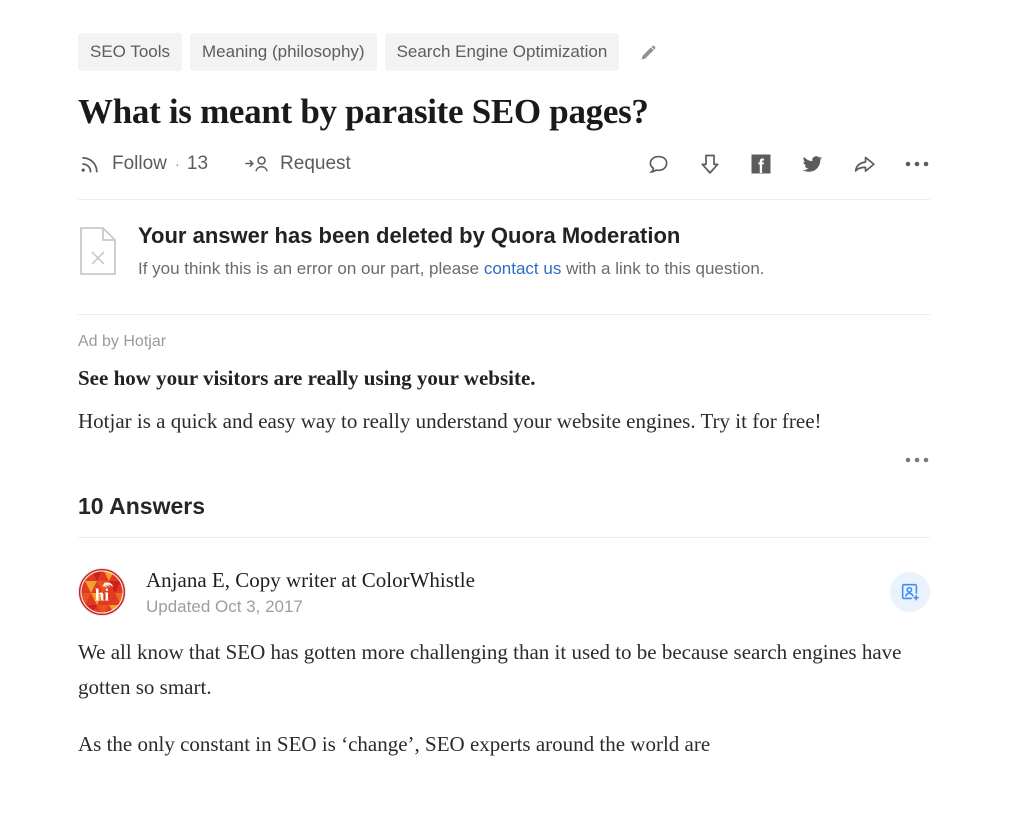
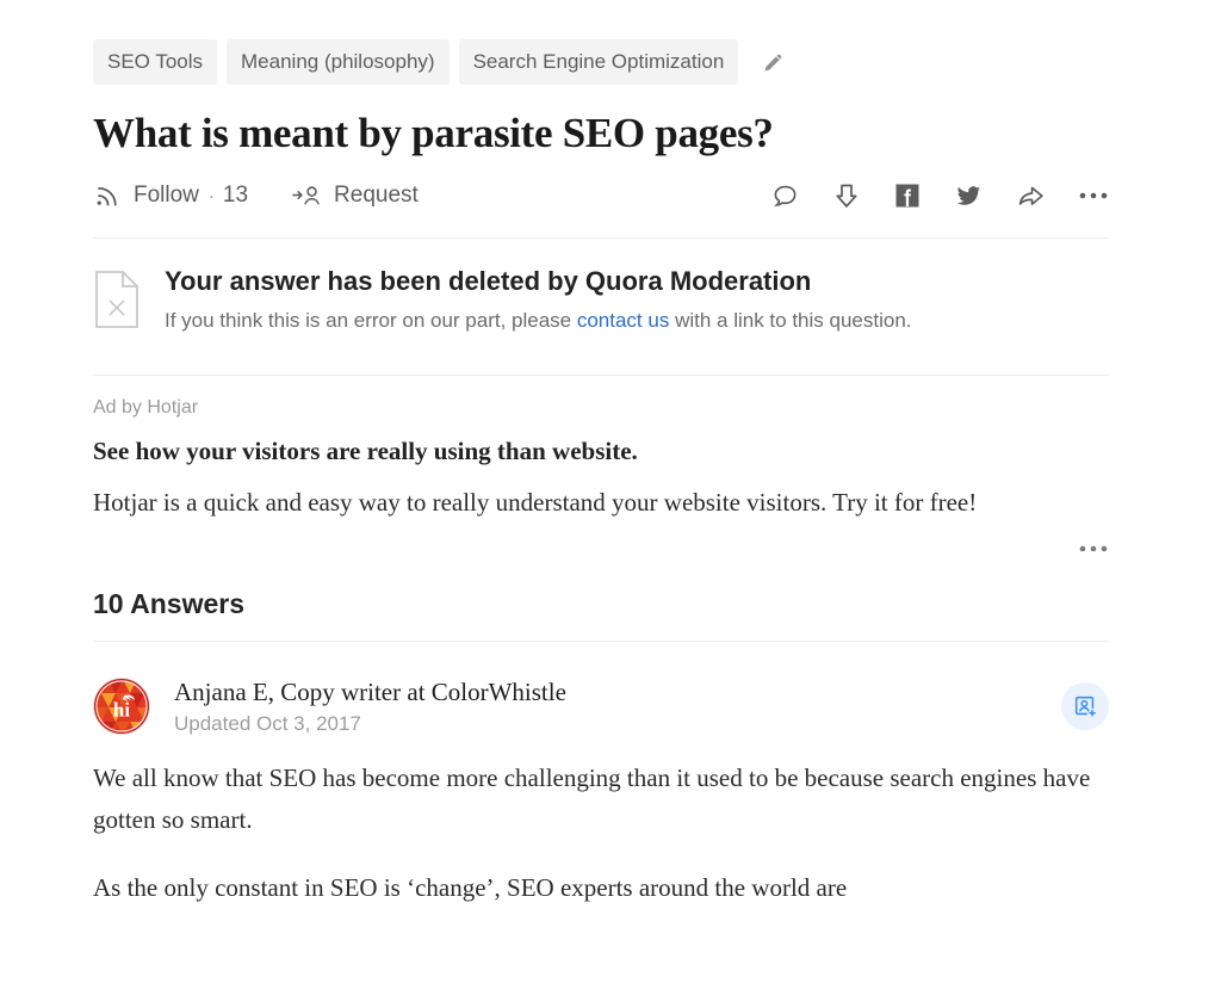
  SEO Tools
  Meaning (philosophy)
  Search Engine Optimization
  What is meant by parasite SEO pages?
  Follow
  ·
  13
  Request
  Your answer has been deleted by Quora Moderation
  If you think this is an error on our part, please contact us with a link to this question.
  Ad by Hotjar
- See how your visitors are really using your website.
+ See how your visitors are really using than website.
- Hotjar is a quick and easy way to really understand your website engines. Try it for free!
+ Hotjar is a quick and easy way to really understand your website visitors. Try it for free!
  10 Answers
  hi
  Anjana E, Copy writer at ColorWhistle
  Updated Oct 3, 2017
- We all know that SEO has gotten more challenging than it used to be because search engines have gotten so smart.
+ We all know that SEO has become more challenging than it used to be because search engines have gotten so smart.
  As the only constant in SEO is ‘change’, SEO experts around the world are
